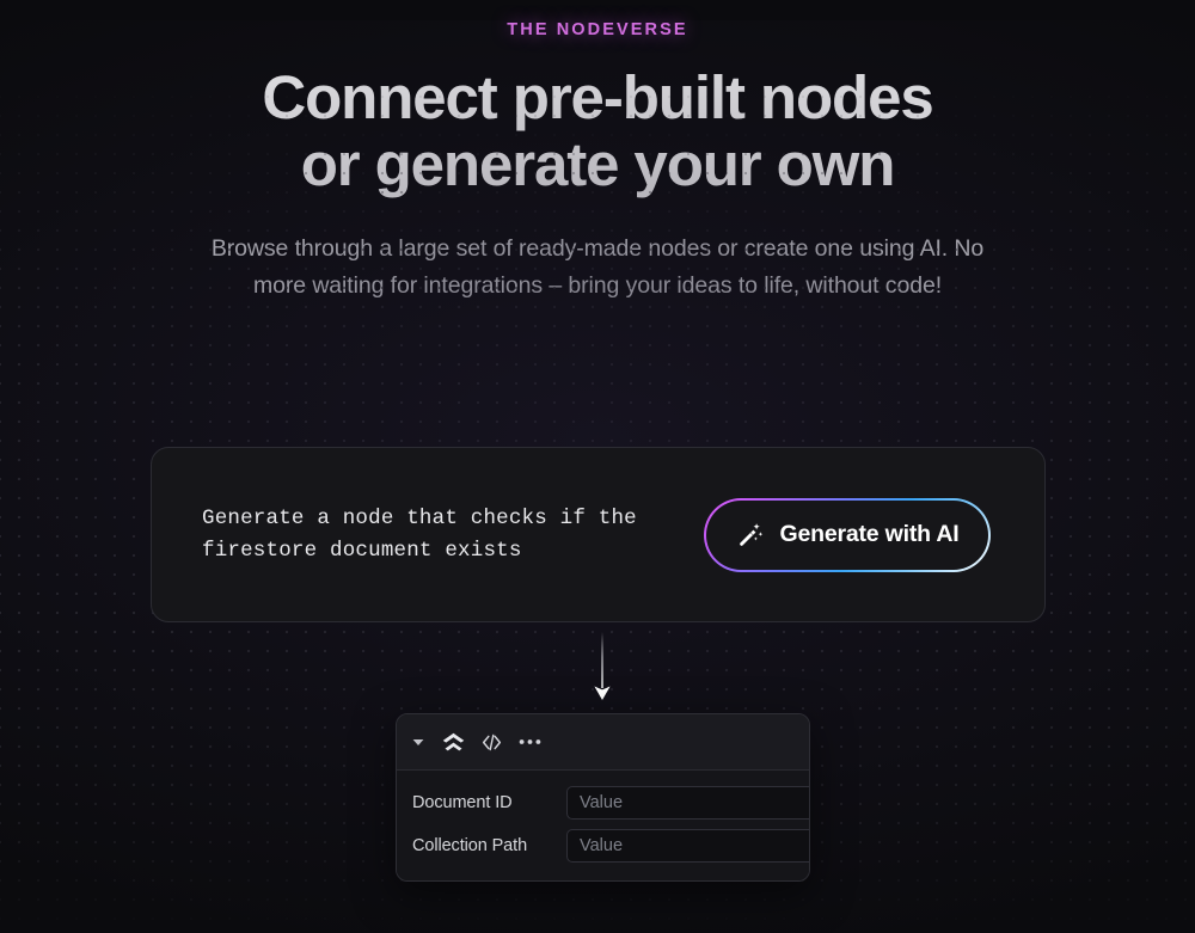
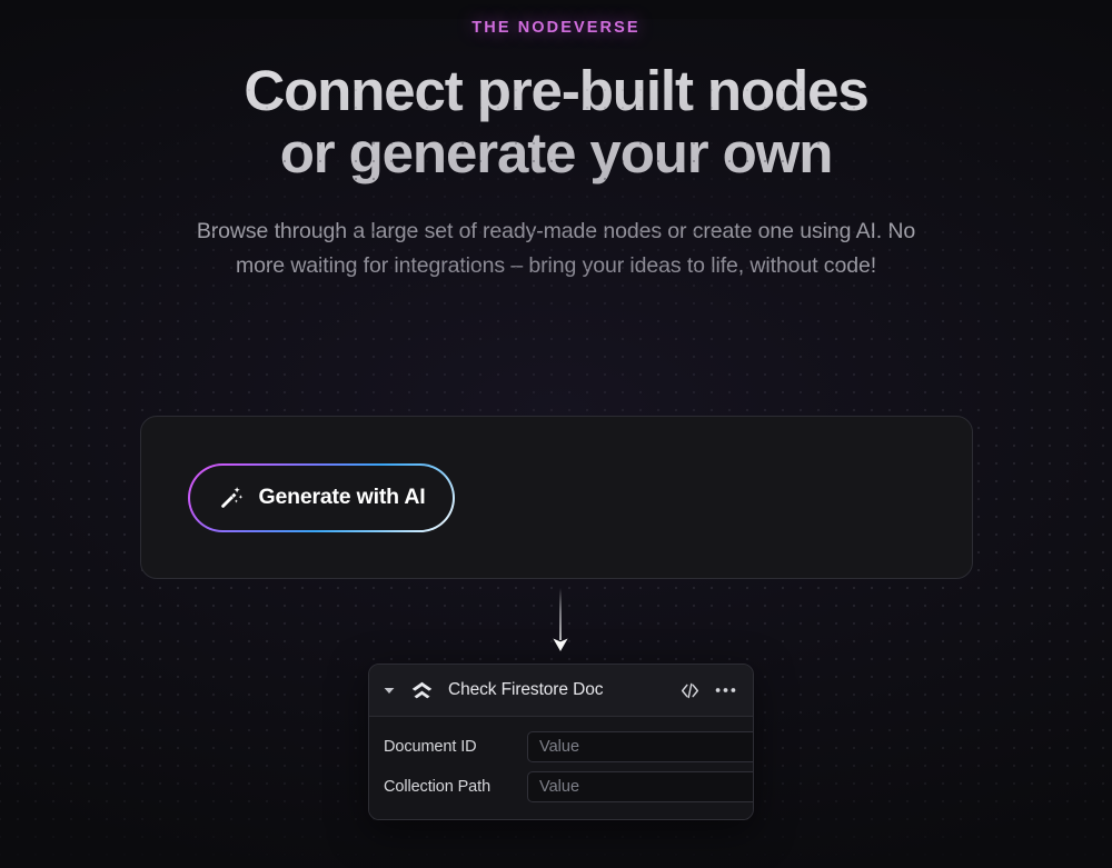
- Generate a node that checks if the firestore document exists
  Generate with AI
+ Check Firestore Doc
  Document ID
  Value
  Collection Path
  Value
